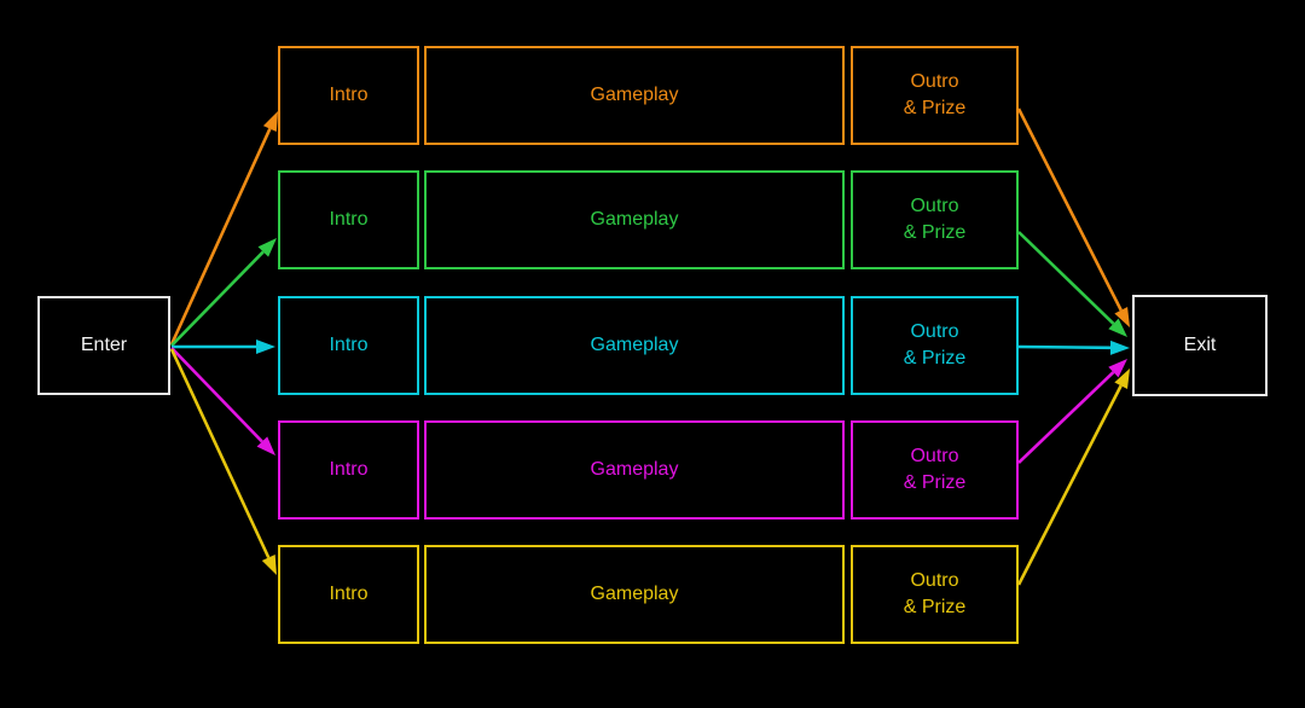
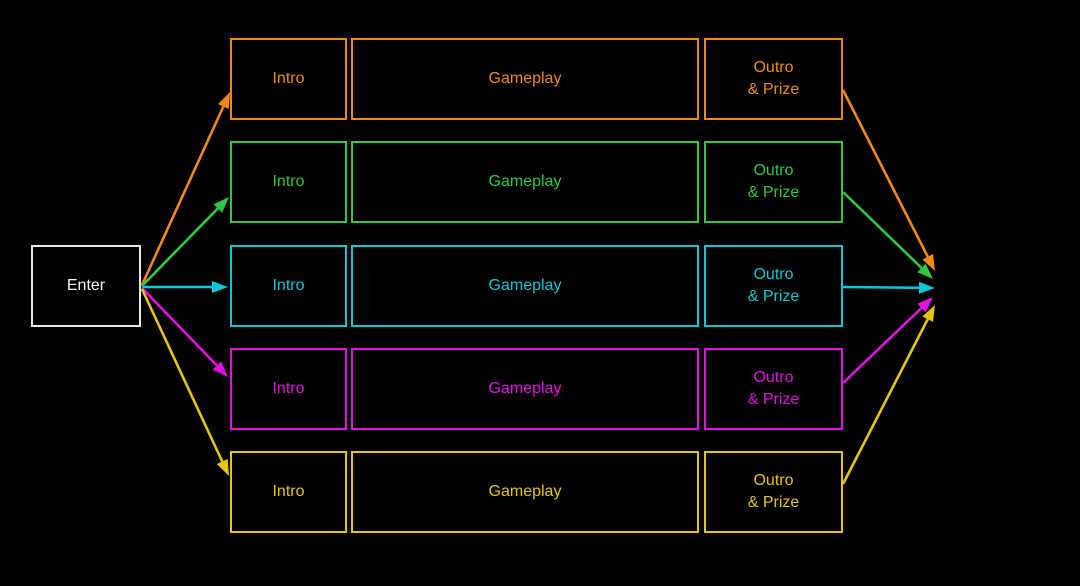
  Enter
- Exit
  Intro
  Gameplay
  Outro
  & Prize
  Intro
  Gameplay
  Outro
  & Prize
  Intro
  Gameplay
  Outro
  & Prize
  Intro
  Gameplay
  Outro
  & Prize
  Intro
  Gameplay
  Outro
  & Prize
